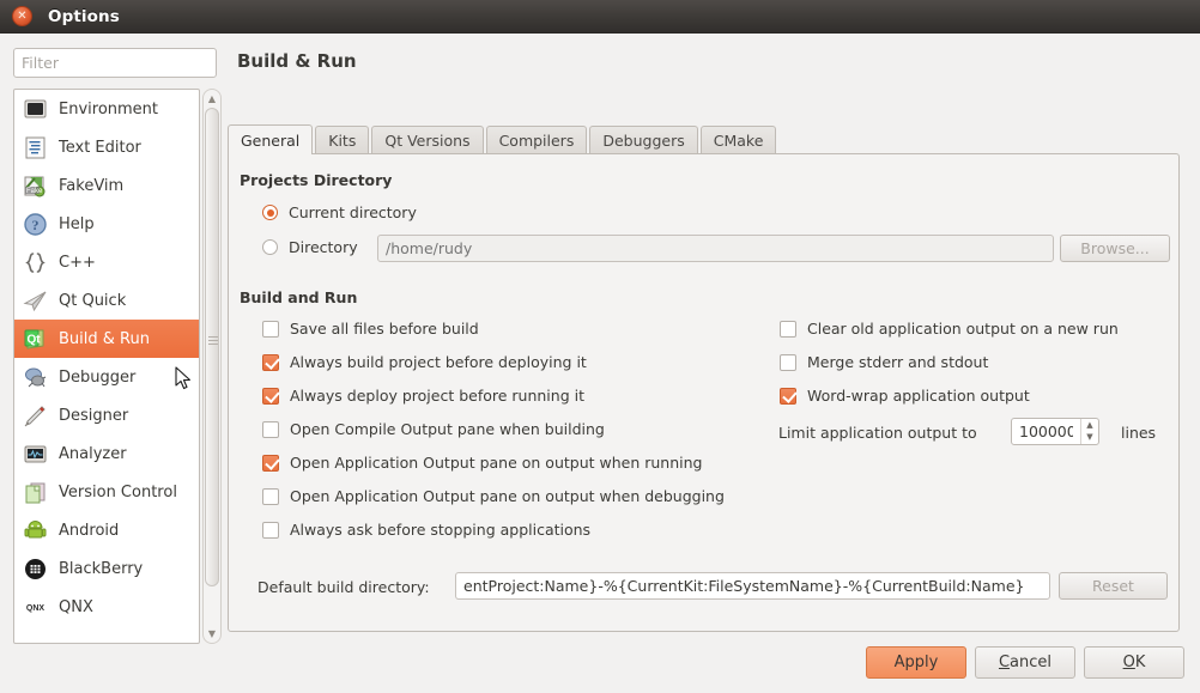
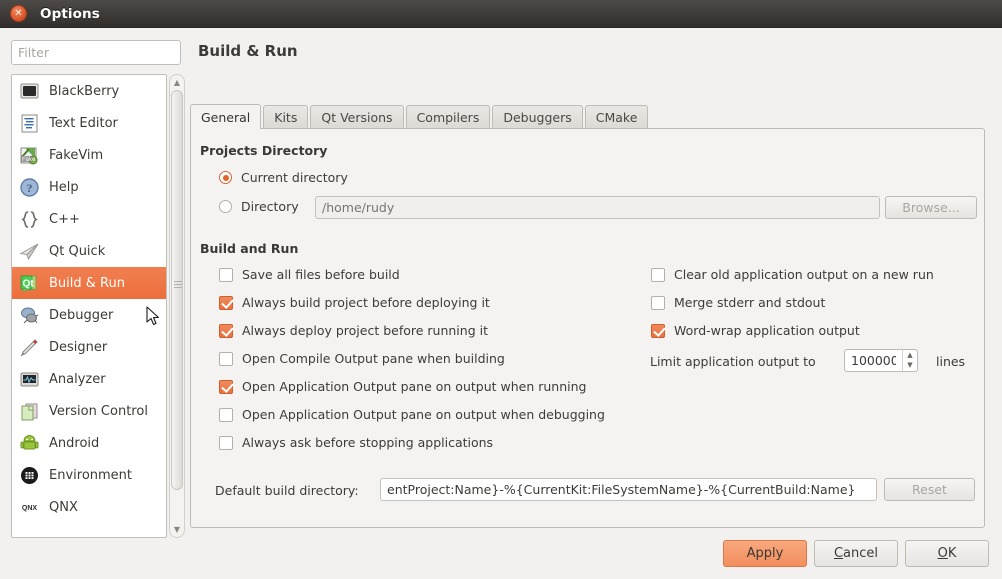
  ✕
  Options
  Filter
  Build & Run
- Environment
+ BlackBerry
  Text Editor
  FakeVim
  ?
  Help
  C++
  Qt Quick
  Qt
  Build & Run
  Debugger
  Designer
  Analyzer
  Version Control
  Android
- BlackBerry
+ Environment
  QNX
  ▲
  ▼
  General
  Kits
  Qt Versions
  Compilers
  Debuggers
  CMake
  Projects Directory
  Current directory
  Directory
  /home/rudy
  Browse...
  Build and Run
  Save all files before build
  Always build project before deploying it
  Always deploy project before running it
  Open Compile Output pane when building
  Open Application Output pane on output when running
  Open Application Output pane on output when debugging
  Always ask before stopping applications
  Clear old application output on a new run
  Merge stderr and stdout
  Word-wrap application output
  Limit application output to
  100000
  ▲
  ▼
  lines
  Default build directory:
  entProject:Name}-%{CurrentKit:FileSystemName}-%{CurrentBuild:Name}
  Reset
  Apply
  Cancel
  OK
